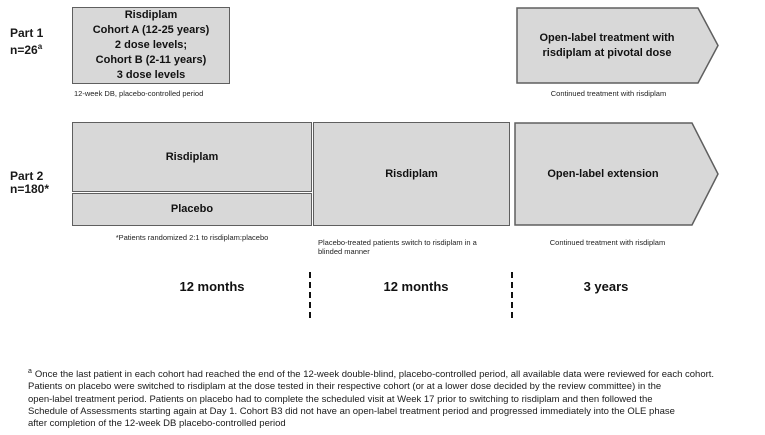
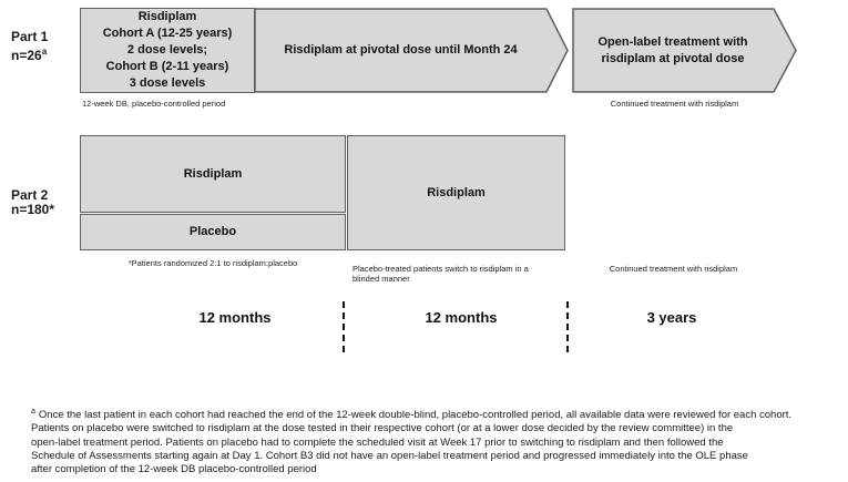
  Part 1
  n=26a
  Risdiplam
  Cohort A (12-25 years)
  2 dose levels;
  Cohort B (2-11 years)
  3 dose levels
+ Risdiplam at pivotal dose until Month 24
  Open-label treatment with
  risdiplam at pivotal dose
  12-week DB, placebo-controlled period
  Continued treatment with risdiplam
  Part 2
  n=180*
  Risdiplam
  Placebo
  Risdiplam
- Open-label extension
  *Patients randomized 2:1 to risdiplam:placebo
  Placebo-treated patients switch to risdiplam in a
  blinded manner
  Continued treatment with risdiplam
  12 months
  12 months
  3 years
  Once the last patient in each cohort had reached the end of the 12-week double-blind, placebo-controlled period, all available data were reviewed for each cohort.
  Patients on placebo were switched to risdiplam at the dose tested in their respective cohort (or at a lower dose decided by the review committee) in the
  open-label treatment period. Patients on placebo had to complete the scheduled visit at Week 17 prior to switching to risdiplam and then followed the
  Schedule of Assessments starting again at Day 1. Cohort B3 did not have an open-label treatment period and progressed immediately into the OLE phase
  after completion of the 12-week DB placebo-controlled period
